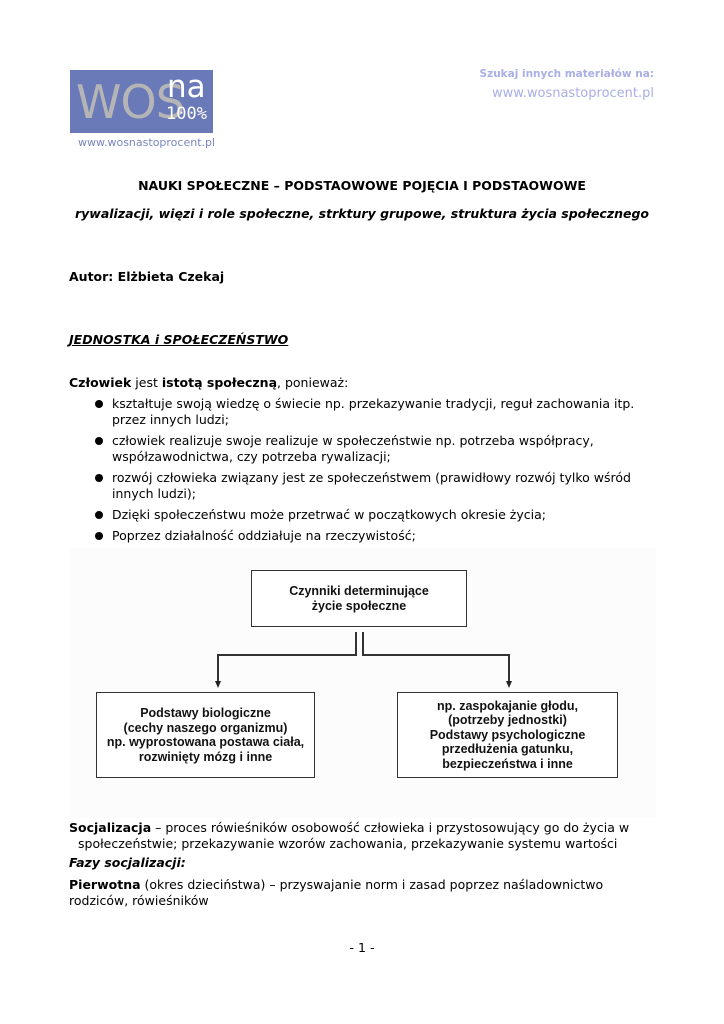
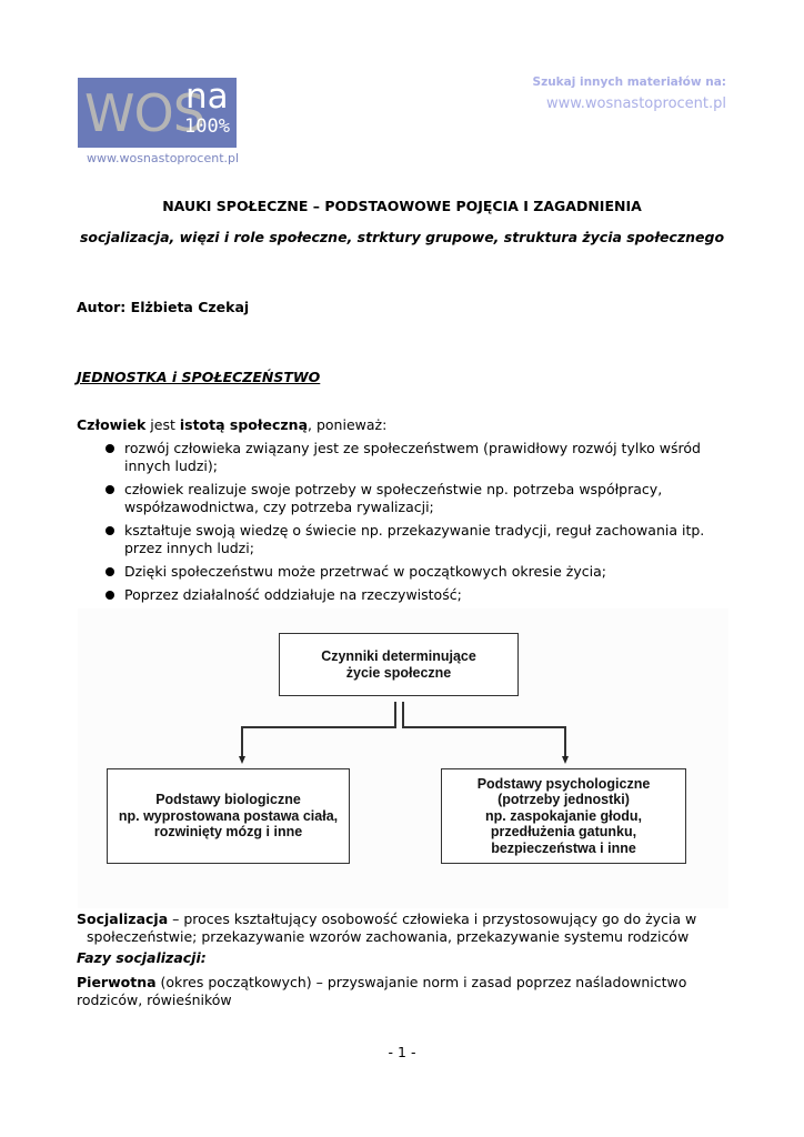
  WOS
  na
  100%
  www.wosnastoprocent.pl
  Szukaj innych materiałów na:
  www.wosnastoprocent.pl
- NAUKI SPOŁECZNE – PODSTAOWOWE POJĘCIA I PODSTAOWOWE
+ NAUKI SPOŁECZNE – PODSTAOWOWE POJĘCIA I ZAGADNIENIA
- rywalizacji, więzi i role społeczne, strktury grupowe, struktura życia społecznego
+ socjalizacja, więzi i role społeczne, strktury grupowe, struktura życia społecznego
  Autor: Elżbieta Czekaj
  JEDNOSTKA i SPOŁECZEŃSTWO
  Człowiek jest istotą społeczną, ponieważ:
- kształtuje swoją wiedzę o świecie np. przekazywanie tradycji, reguł zachowania itp. przez innych ludzi;
+ rozwój człowieka związany jest ze społeczeństwem (prawidłowy rozwój tylko wśród innych ludzi);
- człowiek realizuje swoje realizuje w społeczeństwie np. potrzeba współpracy, współzawodnictwa, czy potrzeba rywalizacji;
+ człowiek realizuje swoje potrzeby w społeczeństwie np. potrzeba współpracy, współzawodnictwa, czy potrzeba rywalizacji;
- rozwój człowieka związany jest ze społeczeństwem (prawidłowy rozwój tylko wśród innych ludzi);
+ kształtuje swoją wiedzę o świecie np. przekazywanie tradycji, reguł zachowania itp. przez innych ludzi;
  Dzięki społeczeństwu może przetrwać w początkowych okresie życia;
  Poprzez działalność oddziałuje na rzeczywistość;
  Czynniki determinujące
  życie społeczne
  Podstawy biologiczne
- (cechy naszego organizmu)
  np. wyprostowana postawa ciała,
  rozwinięty mózg i inne
- np. zaspokajanie głodu,
+ Podstawy psychologiczne
  (potrzeby jednostki)
- Podstawy psychologiczne
+ np. zaspokajanie głodu,
  przedłużenia gatunku,
  bezpieczeństwa i inne
- Socjalizacja – proces rówieśników osobowość człowieka i przystosowujący go do życia w
+ Socjalizacja – proces kształtujący osobowość człowieka i przystosowujący go do życia w
- społeczeństwie; przekazywanie wzorów zachowania, przekazywanie systemu wartości
+ społeczeństwie; przekazywanie wzorów zachowania, przekazywanie systemu rodziców
  Fazy socjalizacji:
- Pierwotna (okres dzieciństwa) – przyswajanie norm i zasad poprzez naśladownictwo rodziców, rówieśników
+ Pierwotna (okres początkowych) – przyswajanie norm i zasad poprzez naśladownictwo rodziców, rówieśników
  - 1 -
